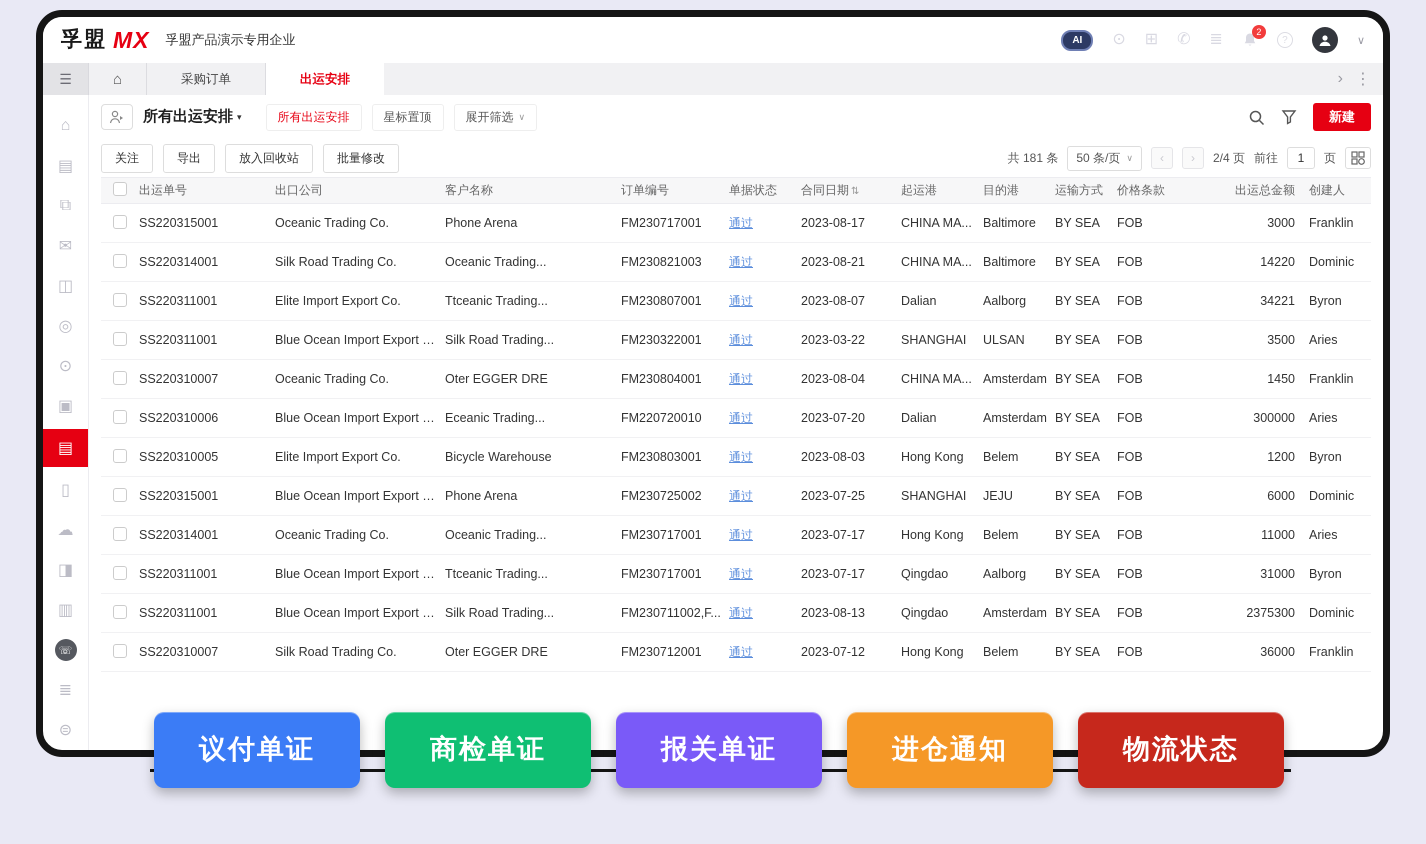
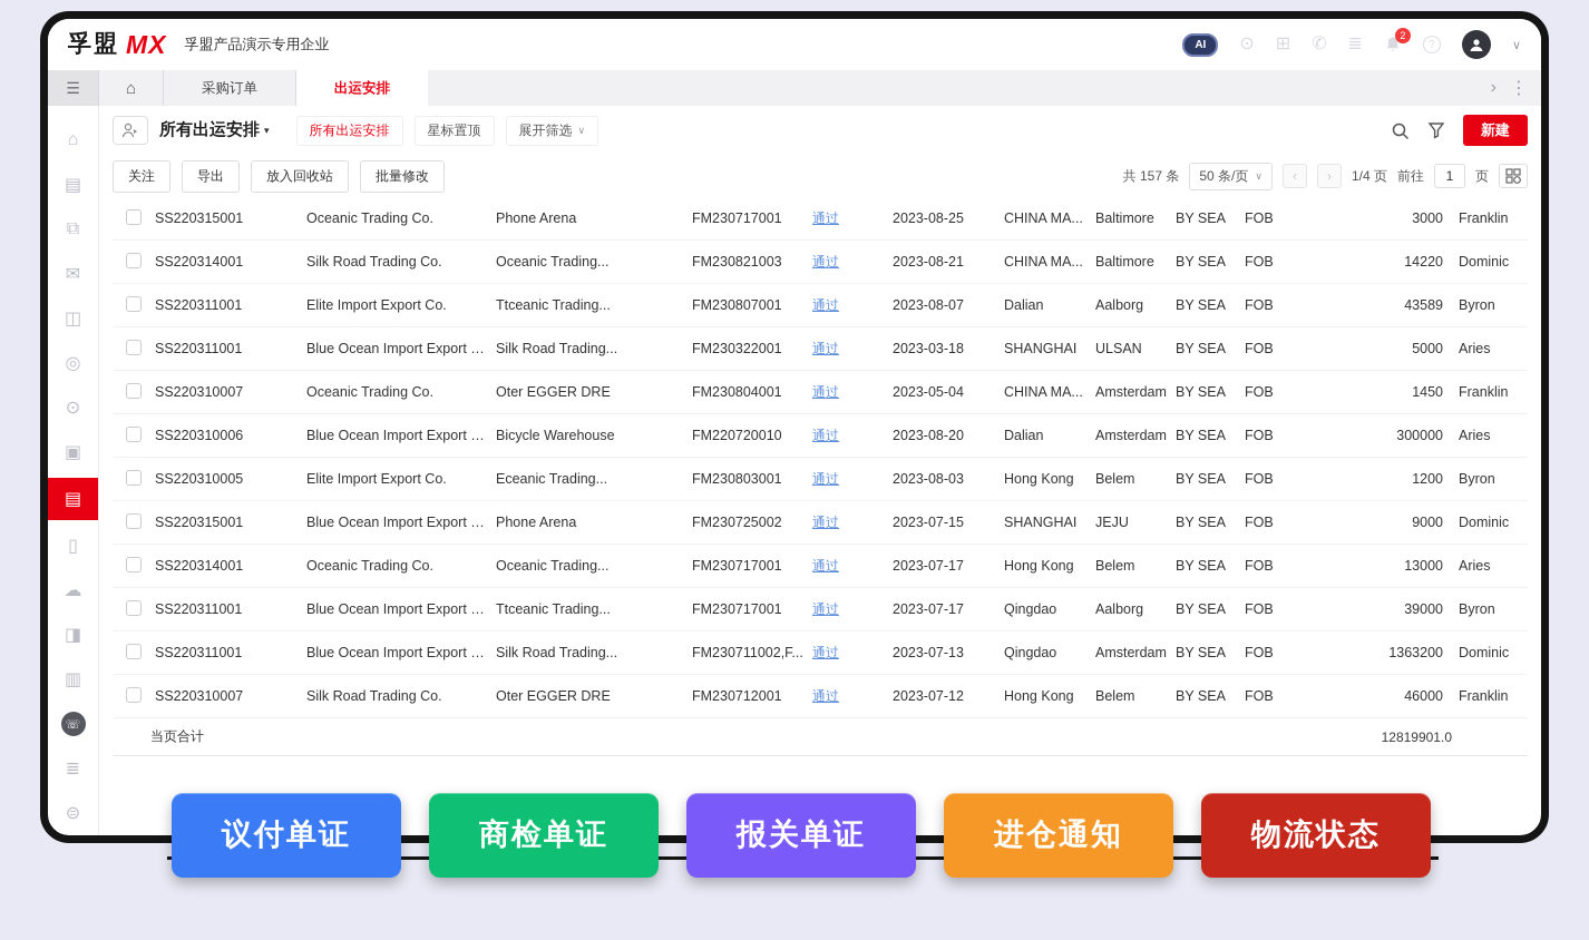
  孚盟
  MX
  孚盟产品演示专用企业
  AI
  ⊙
  ⊞
  ✆
  ≣
  2
  ?
  ∨
  ☰
  ⌂
  采购订单
  出运安排
  ›
  ⋮
  ⌂
  ▤
  ⧉
  ✉
  ◫
  ◎
  ⊙
  ▣
  ▤
  ▯
  ☁
  ◨
  ▥
  ☏
  ≣
  ⊜
  所有出运安排
  ▾
  所有出运安排
  星标置顶
  展开筛选
  ∨
  新建
  关注
  导出
  放入回收站
  批量修改
- 共 181 条
+ 共 157 条
  50 条/页
  ∨
  ‹
  ›
- 2/4 页
+ 1/4 页
  前往
  1
  页
- 出运单号
- 出口公司
- 客户名称
- 订单编号
- 单据状态
- 合同日期 ⇅
- 起运港
- 目的港
- 运输方式
- 价格条款
- 出运总金额
- 创建人
  SS220315001
  Oceanic Trading Co.
  Phone Arena
  FM230717001
  通过
- 2023-08-17
+ 2023-08-25
  CHINA MA...
  Baltimore
  BY SEA
  FOB
  3000
  Franklin
  SS220314001
  Silk Road Trading Co.
  Oceanic Trading...
  FM230821003
  通过
  2023-08-21
  CHINA MA...
  Baltimore
  BY SEA
  FOB
  14220
  Dominic
  SS220311001
  Elite Import Export Co.
  Ttceanic Trading...
  FM230807001
  通过
  2023-08-07
  Dalian
  Aalborg
  BY SEA
  FOB
- 34221
+ 43589
  Byron
  SS220311001
  Blue Ocean Import Export Co.
  Silk Road Trading...
  FM230322001
  通过
- 2023-03-22
+ 2023-03-18
  SHANGHAI
  ULSAN
  BY SEA
  FOB
- 3500
+ 5000
  Aries
  SS220310007
  Oceanic Trading Co.
  Oter EGGER DRE
  FM230804001
  通过
- 2023-08-04
+ 2023-05-04
  CHINA MA...
  Amsterdam
  BY SEA
  FOB
  1450
  Franklin
  SS220310006
  Blue Ocean Import Export Co.
- Eceanic Trading...
+ Bicycle Warehouse
  FM220720010
  通过
- 2023-07-20
+ 2023-08-20
  Dalian
  Amsterdam
  BY SEA
  FOB
  300000
  Aries
  SS220310005
  Elite Import Export Co.
- Bicycle Warehouse
+ Eceanic Trading...
  FM230803001
  通过
  2023-08-03
  Hong Kong
  Belem
  BY SEA
  FOB
  1200
  Byron
  SS220315001
  Blue Ocean Import Export Co.
  Phone Arena
  FM230725002
  通过
- 2023-07-25
+ 2023-07-15
  SHANGHAI
  JEJU
  BY SEA
  FOB
- 6000
+ 9000
  Dominic
  SS220314001
  Oceanic Trading Co.
  Oceanic Trading...
  FM230717001
  通过
  2023-07-17
  Hong Kong
  Belem
  BY SEA
  FOB
- 11000
+ 13000
  Aries
  SS220311001
  Blue Ocean Import Export Co.
  Ttceanic Trading...
  FM230717001
  通过
  2023-07-17
  Qingdao
  Aalborg
  BY SEA
  FOB
- 31000
+ 39000
  Byron
  SS220311001
  Blue Ocean Import Export Co.
  Silk Road Trading...
  FM230711002,F...
  通过
- 2023-08-13
+ 2023-07-13
  Qingdao
  Amsterdam
  BY SEA
  FOB
- 2375300
+ 1363200
  Dominic
  SS220310007
  Silk Road Trading Co.
  Oter EGGER DRE
  FM230712001
  通过
  2023-07-12
  Hong Kong
  Belem
  BY SEA
  FOB
- 36000
+ 46000
  Franklin
+ 当页合计
+ 12819901.0
  议付单证
  商检单证
  报关单证
  进仓通知
  物流状态
